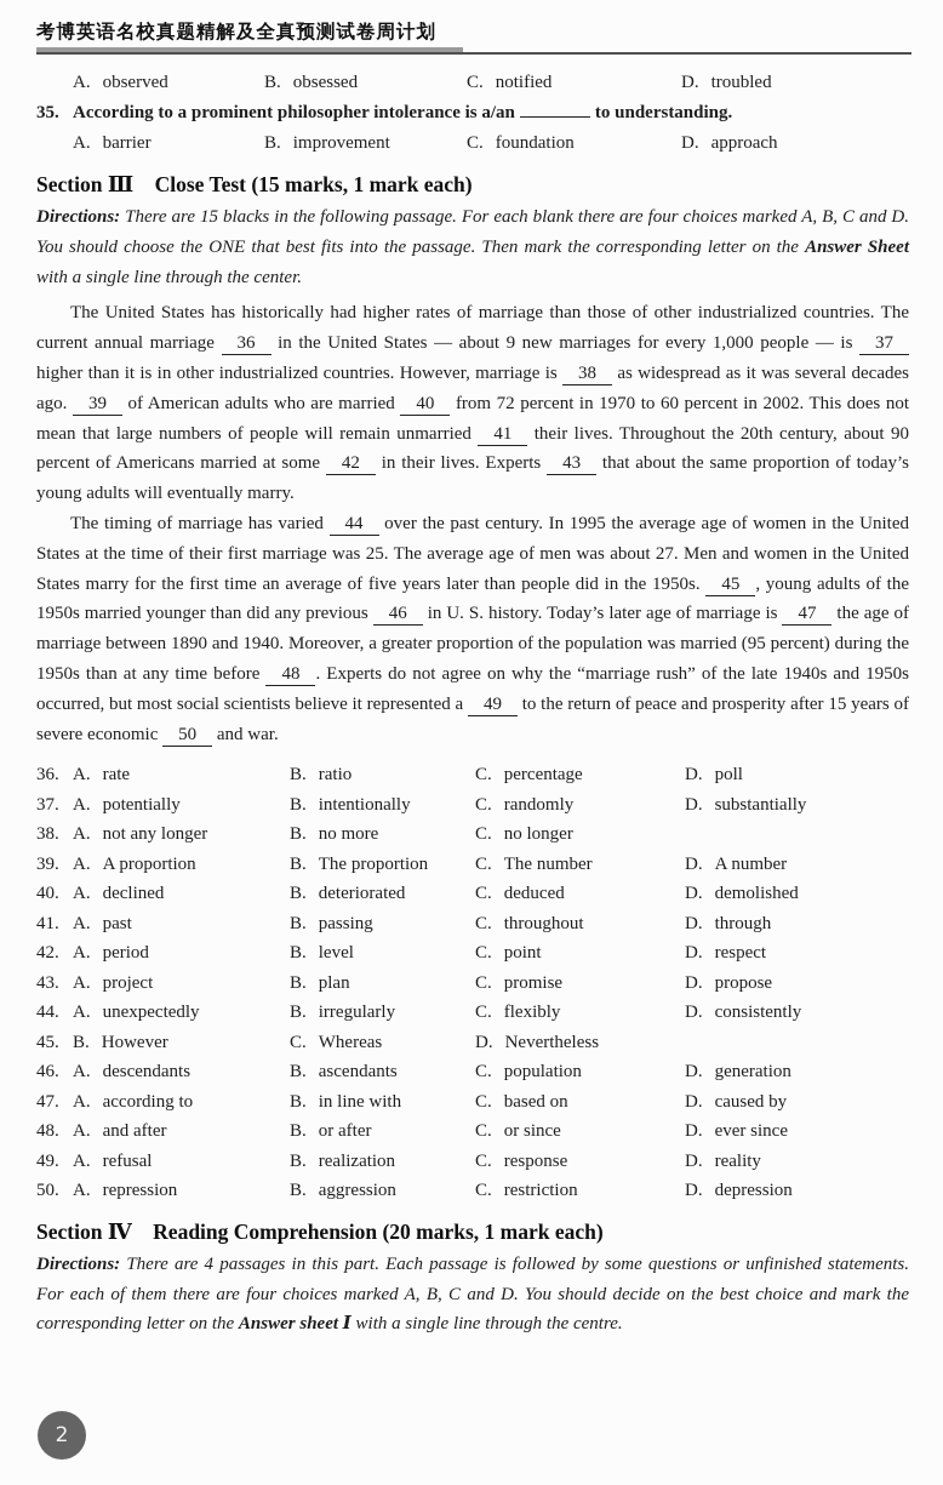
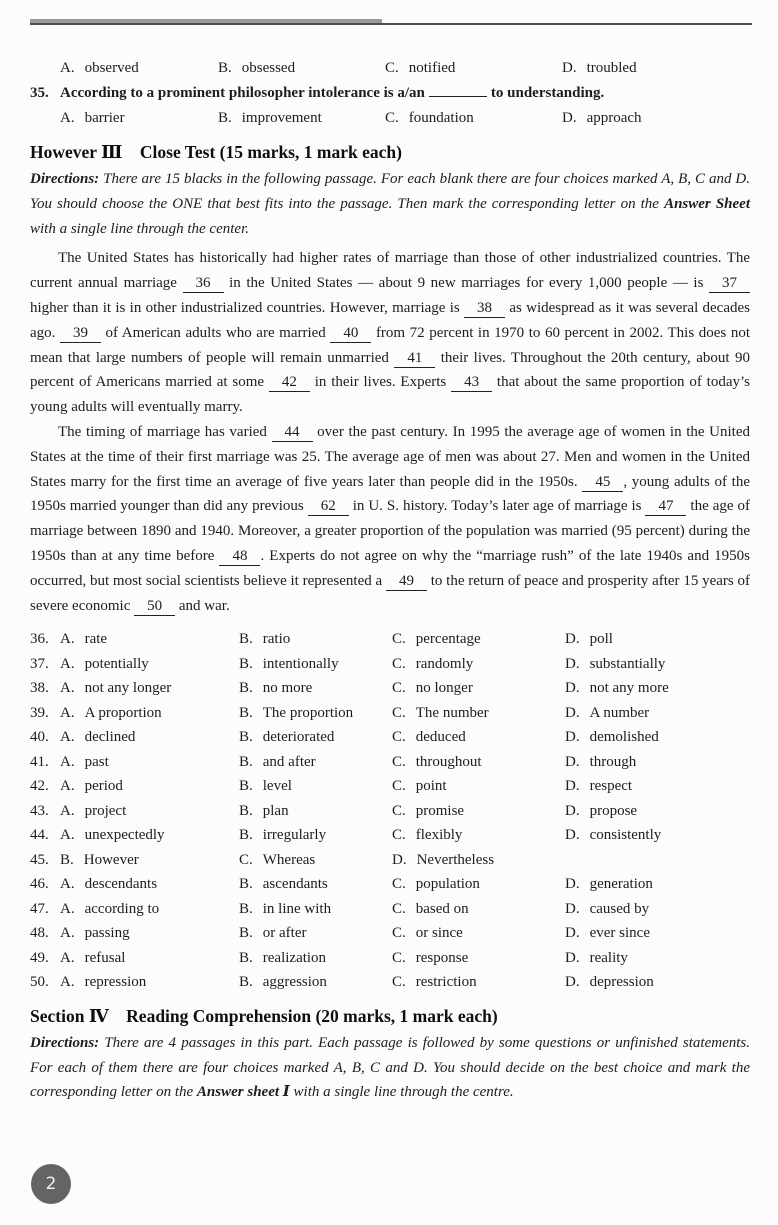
- 考博英语名校真题精解及全真预测试卷周计划
  A. observed
  B. obsessed
  C. notified
  D. troubled
  35.
  According to a prominent philosopher intolerance is a/an to understanding.
  A. barrier
  B. improvement
  C. foundation
  D. approach
- Section Ⅲ Close Test (15 marks, 1 mark each)
+ However Ⅲ Close Test (15 marks, 1 mark each)
  Directions: There are 15 blacks in the following passage. For each blank there are four choices marked A, B, C and D. You should choose the ONE that best fits into the passage. Then mark the corresponding letter on the Answer Sheet with a single line through the center.
  The United States has historically had higher rates of marriage than those of other industrialized countries. The current annual marriage 36 in the United States — about 9 new marriages for every 1,000 people — is 37 higher than it is in other industrialized countries. However, marriage is 38 as widespread as it was several decades ago. 39 of American adults who are married 40 from 72 percent in 1970 to 60 percent in 2002. This does not mean that large numbers of people will remain unmarried 41 their lives. Throughout the 20th century, about 90 percent of Americans married at some 42 in their lives. Experts 43 that about the same proportion of today’s young adults will eventually marry.
- The timing of marriage has varied 44 over the past century. In 1995 the average age of women in the United States at the time of their first marriage was 25. The average age of men was about 27. Men and women in the United States marry for the first time an average of five years later than people did in the 1950s. 45 , young adults of the 1950s married younger than did any previous 46 in U. S. history. Today’s later age of marriage is 47 the age of marriage between 1890 and 1940. Moreover, a greater proportion of the population was married (95 percent) during the 1950s than at any time before 48 . Experts do not agree on why the “marriage rush” of the late 1940s and 1950s occurred, but most social scientists believe it represented a 49 to the return of peace and prosperity after 15 years of severe economic 50 and war.
+ The timing of marriage has varied 44 over the past century. In 1995 the average age of women in the United States at the time of their first marriage was 25. The average age of men was about 27. Men and women in the United States marry for the first time an average of five years later than people did in the 1950s. 45 , young adults of the 1950s married younger than did any previous 62 in U. S. history. Today’s later age of marriage is 47 the age of marriage between 1890 and 1940. Moreover, a greater proportion of the population was married (95 percent) during the 1950s than at any time before 48 . Experts do not agree on why the “marriage rush” of the late 1940s and 1950s occurred, but most social scientists believe it represented a 49 to the return of peace and prosperity after 15 years of severe economic 50 and war.
  36.
  A. rate
  B. ratio
  C. percentage
  D. poll
  37.
  A. potentially
  B. intentionally
  C. randomly
  D. substantially
  38.
  A. not any longer
  B. no more
  C. no longer
+ D. not any more
  39.
  A. A proportion
  B. The proportion
  C. The number
  D. A number
  40.
  A. declined
  B. deteriorated
  C. deduced
  D. demolished
  41.
  A. past
- B. passing
+ B. and after
  C. throughout
  D. through
  42.
  A. period
  B. level
  C. point
  D. respect
  43.
  A. project
  B. plan
  C. promise
  D. propose
  44.
  A. unexpectedly
  B. irregularly
  C. flexibly
  D. consistently
  45.
  B. However
  C. Whereas
  D. Nevertheless
  46.
  A. descendants
  B. ascendants
  C. population
  D. generation
  47.
  A. according to
  B. in line with
  C. based on
  D. caused by
  48.
- A. and after
+ A. passing
  B. or after
  C. or since
  D. ever since
  49.
  A. refusal
  B. realization
  C. response
  D. reality
  50.
  A. repression
  B. aggression
  C. restriction
  D. depression
  Section Ⅳ Reading Comprehension (20 marks, 1 mark each)
  Directions: There are 4 passages in this part. Each passage is followed by some questions or unfinished statements. For each of them there are four choices marked A, B, C and D. You should decide on the best choice and mark the corresponding letter on the Answer sheet Ⅰ with a single line through the centre.
  2
